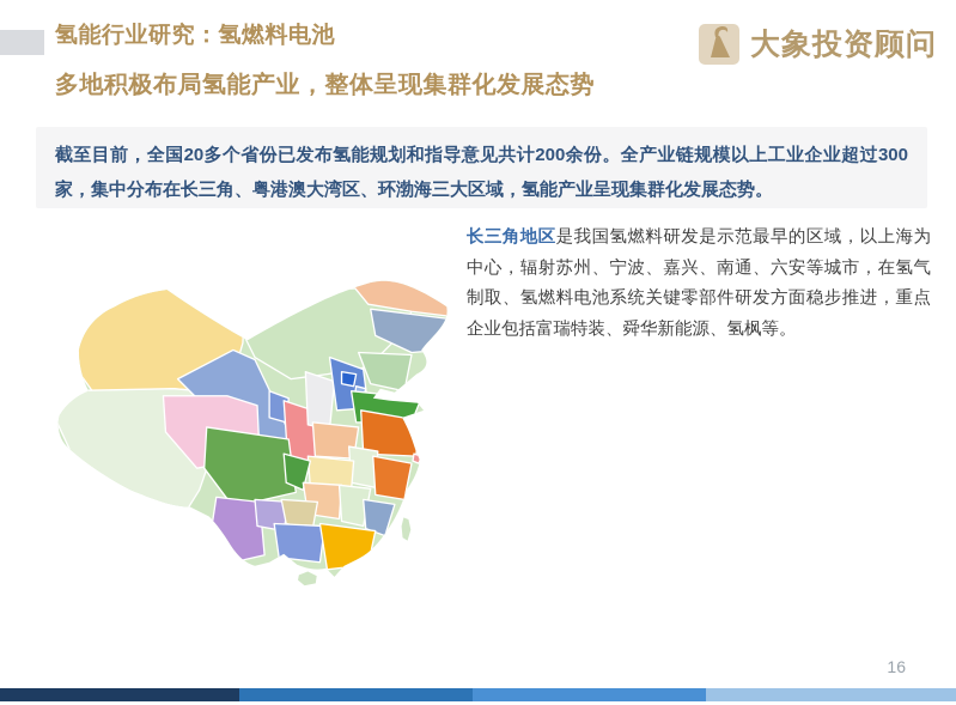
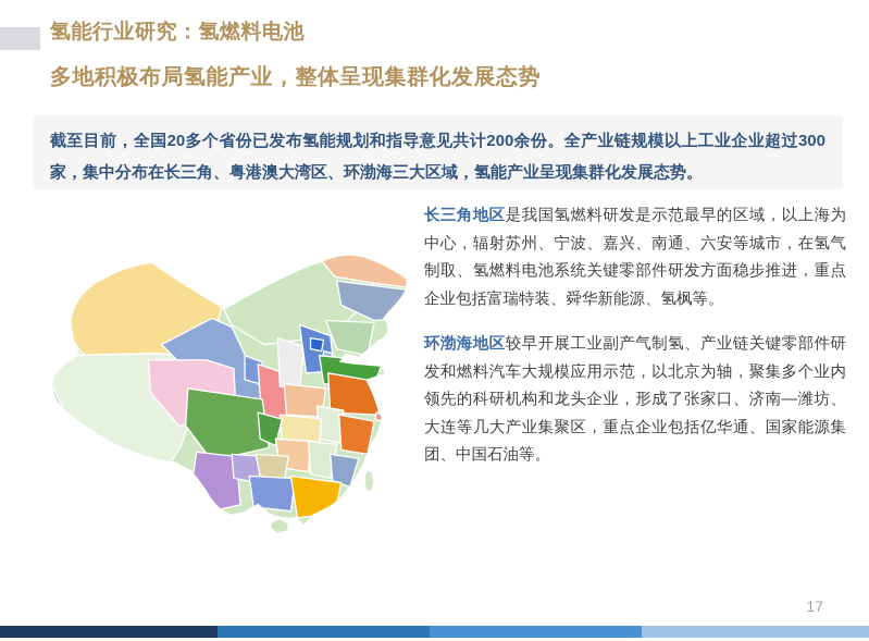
  氢能行业研究：氢燃料电池
  多地积极布局氢能产业，整体呈现集群化发展态势
- 大象投资顾问
  截至目前，全国20多个省份已发布氢能规划和指导意见共计200余份。全产业链规模以上工业企业超过300家，集中分布在长三角、粤港澳大湾区、环渤海三大区域，氢能产业呈现集群化发展态势。
  长三角地区是我国氢燃料研发是示范最早的区域，以上海为中心，辐射苏州、宁波、嘉兴、南通、六安等城市，在氢气制取、氢燃料电池系统关键零部件研发方面稳步推进，重点企业包括富瑞特装、舜华新能源、氢枫等。
+ 环渤海地区较早开展工业副产气制氢、产业链关键零部件研发和燃料汽车大规模应用示范，以北京为轴，聚集多个业内领先的科研机构和龙头企业，形成了张家口、济南—潍坊、大连等几大产业集聚区，重点企业包括亿华通、国家能源集团、中国石油等。
- 16
+ 17
